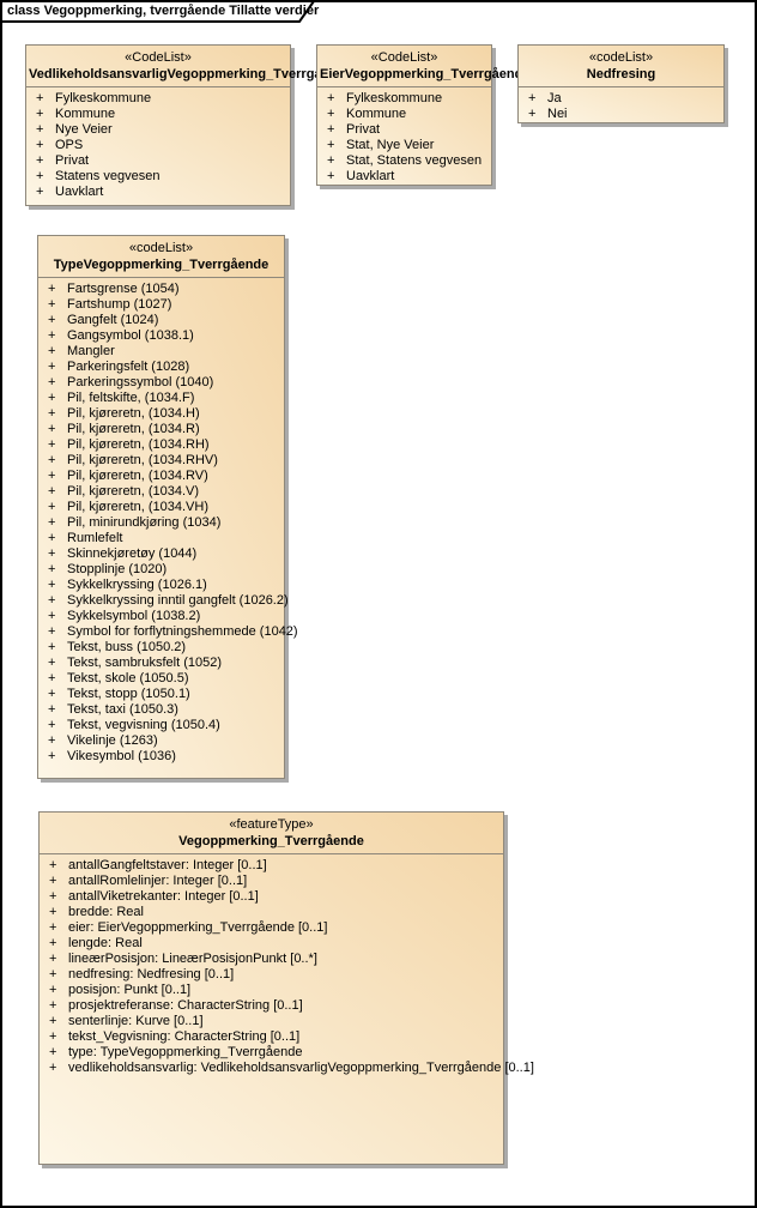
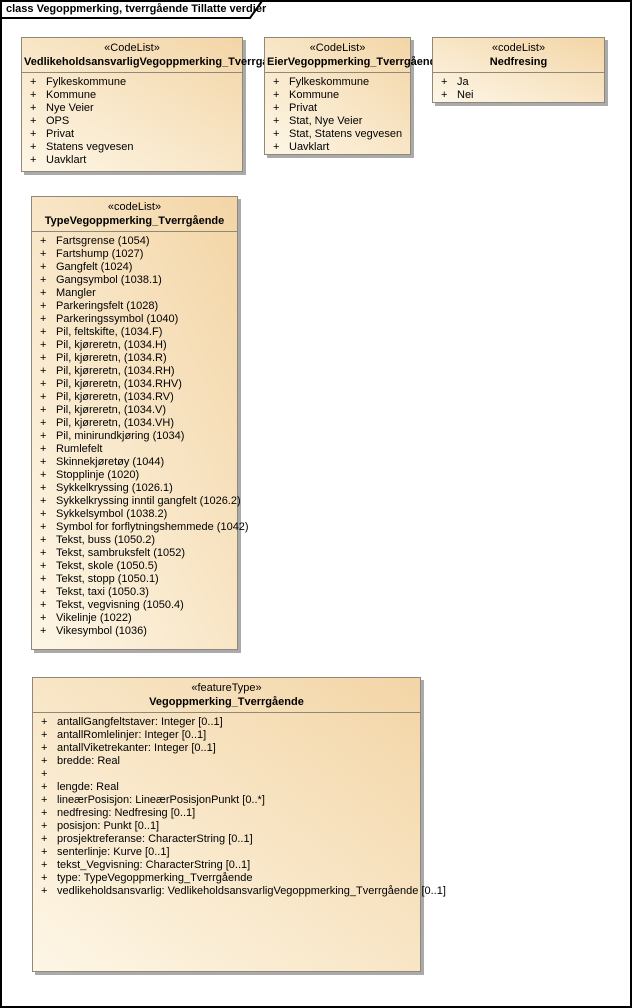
  class Vegoppmerking, tverrgående Tillatte verdier
  «CodeList»
  VedlikeholdsansvarligVegoppmerking_Tverrg
  +
  Fylkeskommune
  +
  Kommune
  +
  Nye Veier
  +
  OPS
  +
  Privat
  +
  Statens vegvesen
  +
  Uavklart
  «CodeList»
  EierVegoppmerking_Tverrgåen
  +
  Fylkeskommune
  +
  Kommune
  +
  Privat
  +
  Stat, Nye Veier
  +
  Stat, Statens vegvesen
  +
  Uavklart
  «codeList»
  Nedfresing
  +
  Ja
  +
  Nei
  «codeList»
  TypeVegoppmerking_Tverrgående
  +
  Fartsgrense (1054)
  +
  Fartshump (1027)
  +
  Gangfelt (1024)
  +
  Gangsymbol (1038.1)
  +
  Mangler
  +
  Parkeringsfelt (1028)
  +
  Parkeringssymbol (1040)
  +
  Pil, feltskifte, (1034.F)
  +
  Pil, kjøreretn, (1034.H)
  +
  Pil, kjøreretn, (1034.R)
  +
  Pil, kjøreretn, (1034.RH)
  +
  Pil, kjøreretn, (1034.RHV)
  +
  Pil, kjøreretn, (1034.RV)
  +
  Pil, kjøreretn, (1034.V)
  +
  Pil, kjøreretn, (1034.VH)
  +
  Pil, minirundkjøring (1034)
  +
  Rumlefelt
  +
  Skinnekjøretøy (1044)
  +
  Stopplinje (1020)
  +
  Sykkelkryssing (1026.1)
  +
  Sykkelkryssing inntil gangfelt (1026.2)
  +
  Sykkelsymbol (1038.2)
  +
  Symbol for forflytningshemmede (1042)
  +
  Tekst, buss (1050.2)
  +
  Tekst, sambruksfelt (1052)
  +
  Tekst, skole (1050.5)
  +
  Tekst, stopp (1050.1)
  +
  Tekst, taxi (1050.3)
  +
  Tekst, vegvisning (1050.4)
  +
- Vikelinje (1263)
+ Vikelinje (1022)
  +
  Vikesymbol (1036)
  «featureType»
  Vegoppmerking_Tverrgående
  +
  antallGangfeltstaver: Integer [0..1]
  +
  antallRomlelinjer: Integer [0..1]
  +
  antallViketrekanter: Integer [0..1]
  +
  bredde: Real
  +
- eier: EierVegoppmerking_Tverrgående [0..1]
  +
  lengde: Real
  +
  lineærPosisjon: LineærPosisjonPunkt [0..*]
  +
  nedfresing: Nedfresing [0..1]
  +
  posisjon: Punkt [0..1]
  +
  prosjektreferanse: CharacterString [0..1]
  +
  senterlinje: Kurve [0..1]
  +
  tekst_Vegvisning: CharacterString [0..1]
  +
  type: TypeVegoppmerking_Tverrgående
  +
  vedlikeholdsansvarlig: VedlikeholdsansvarligVegoppmerking_Tverrgående [0..1]
